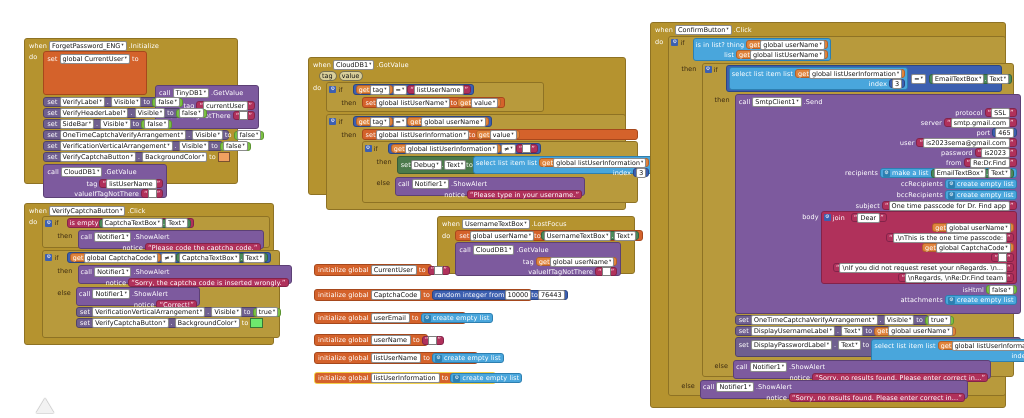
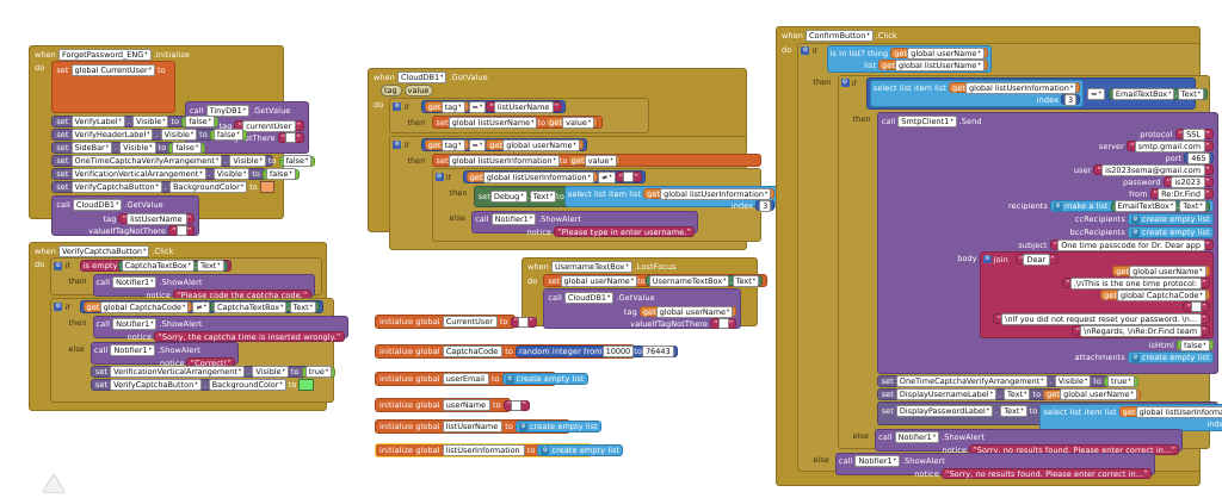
  when
  ForgetPassword_ENG
  .Initialize
  do
  set
  global CurrentUser
  to
  call
  TinyDB1
  .GetValue
  tag
  “
  currentUser
  ”
  “
  ”
  set
  VerifyLabel
  .
  Visible
  to
  false
  set
  VerifyHeaderLabel
  .
  Visible
  to
  false
  set
  SideBar
  .
  Visible
  to
  false
  set
  OneTimeCaptchaVerifyArrangement
  .
  Visible
  to
  false
  set
  VerificationVerticalArrangement
  .
  Visible
  to
  false
  set
  VerifyCaptchaButton
  .
  BackgroundColor
  to
  call
  CloudDB1
  .GetValue
  tag
  “
  listUserName
  ”
  valueIfTagNotThere
  “
  ”
  when
  VerifyCaptchaButton
  .Click
  do
  if
  is empty
  CaptchaTextBox
  .
  Text
  then
  call
  Notifier1
  .ShowAlert
  notice
  “
  Please code the captcha code.
  ”
  if
  get
  global CaptchaCode
  ≠
  CaptchaTextBox
  .
  Text
  then
  call
  Notifier1
  .ShowAlert
  notice
  “
- Sorry, the captcha code is inserted wrongly.
+ Sorry, the captcha time is inserted wrongly.
  ”
  else
  call
  Notifier1
  .ShowAlert
  notice
  “
  Correct!
  ”
  set
  VerificationVerticalArrangement
  .
  Visible
  to
  true
  set
  VerifyCaptchaButton
  .
  BackgroundColor
  to
  when
  CloudDB1
  .GotValue
  tag
  value
  do
  if
  get
  tag
  =
  “
  listUserName
  ”
  then
  set
  global listUserName
  to
  get
  value
  if
  get
  tag
  =
  get
  global userName
  then
  set
  global listUserInformation
  to
  get
  value
  if
  get
  global listUserInformation
  ≠
  “
  ”
  then
  set
  Debug
  .
  Text
  to
  select list item
  list
  get
  global listUserInformation
  index
  3
  else
  call
  Notifier1
  .ShowAlert
  notice
  “
- Please type in your username.
+ Please type in enter username.
  ”
  when
  UsernameTextBox
  .LostFocus
  do
  set
  global userName
  to
  UsernameTextBox
  .
  Text
  call
  CloudDB1
  .GetValue
  tag
  get
  global userName
  valueIfTagNotThere
  “
  ”
  initialize global
  CurrentUser
  to
  “
  ”
  initialize global
  CaptchaCode
  to
  random integer from
  10000
  to
  76443
  initialize global
  userEmail
  to
  create empty list
  initialize global
  userName
  to
  “
  ”
  initialize global
  listUserName
  to
  create empty list
  initialize global
  listUserInformation
  to
  create empty list
  when
  ConfirmButton
  .Click
  do
  if
  is in list?
  thing
  get
  global userName
  list
  get
  global listUserName
  then
  if
  select list item
  list
  get
  global listUserInformation
  index
  3
  =
  EmailTextBox
  .
  Text
  then
  call
  SmtpClient1
  .Send
  protocol
  “
  SSL
  ”
  server
  “
  smtp.gmail.com
  ”
  port
  465
  user
  “
  is2023sema@gmail.com
  ”
  password
  “
  is2023
  ”
  from
  “
  Re:Dr.Find
  ”
  recipients
  make a list
  EmailTextBox
  .
  Text
  ccRecipients
  create empty list
  bccRecipients
  create empty list
  subject
  “
- One time passcode for Dr. Find app
+ One time passcode for Dr. Dear app
  ”
  body
  join
  “
  Dear
  ”
  get
  global userName
  “
- ,\nThis is the one time passcode:
+ ,\nThis is the one time protocol:
  ”
  get
  global CaptchaCode
  “
  ”
  “
- \nIf you did not request reset your nRegards. \n...
+ \nIf you did not request reset your password. \n...
  ”
  “
  \nRegards, \nRe:Dr.Find team
  ”
  isHtml
  false
  attachments
  create empty list
  set
  OneTimeCaptchaVerifyArrangement
  .
  Visible
  to
  true
  set
  DisplayUsernameLabel
  .
  Text
  to
  get
  global userName
  set
  DisplayPasswordLabel
  .
  Text
  to
  select list item
  list
  get
  global listUserInform
  else
  call
  Notifier1
  .ShowAlert
  notice
  “
  Sorry, no results found. Please enter correct in...
  ”
  else
  call
  Notifier1
  .ShowAlert
  notice
  “
  Sorry, no results found. Please enter correct in...
  ”
